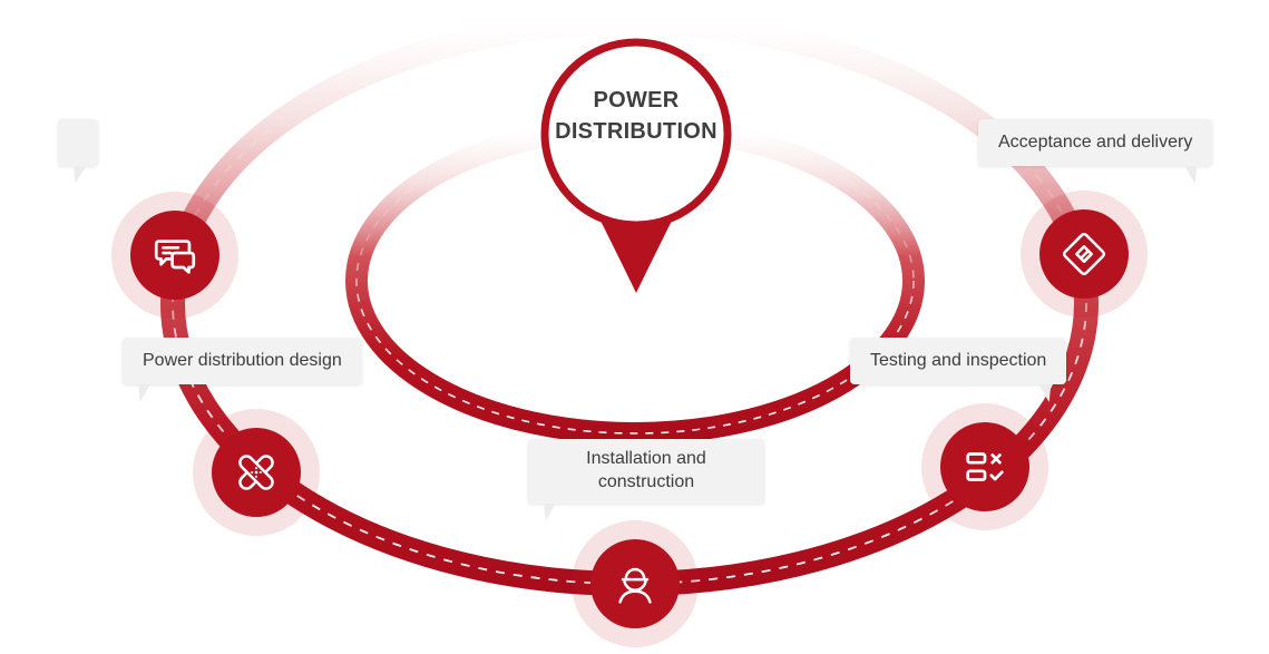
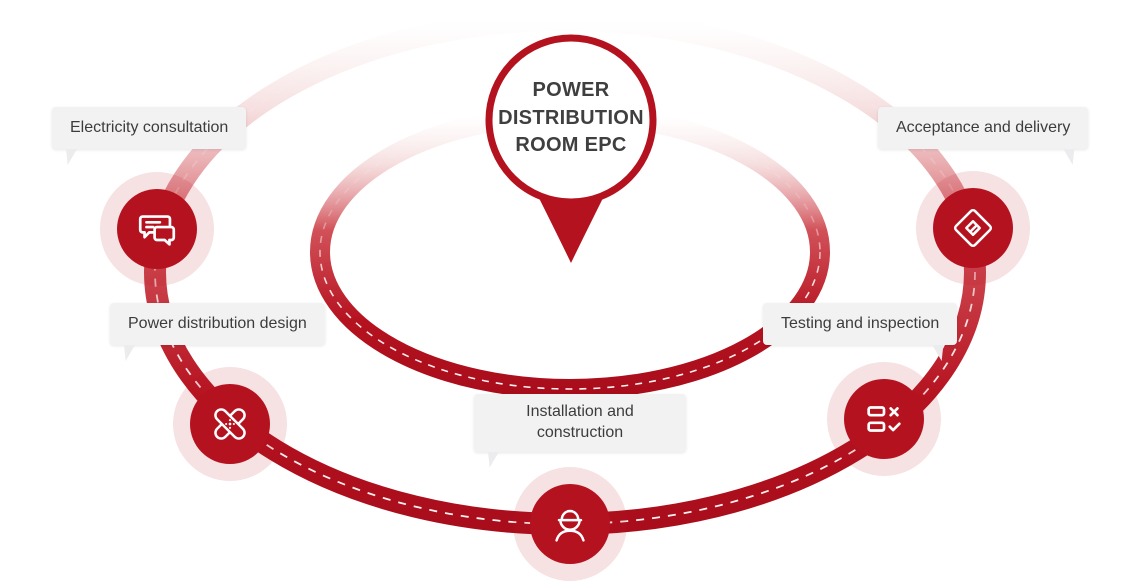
  POWER
  DISTRIBUTION
+ ROOM EPC
+ Electricity consultation
  Power distribution design
  Installation and construction
  Testing and inspection
  Acceptance and delivery
